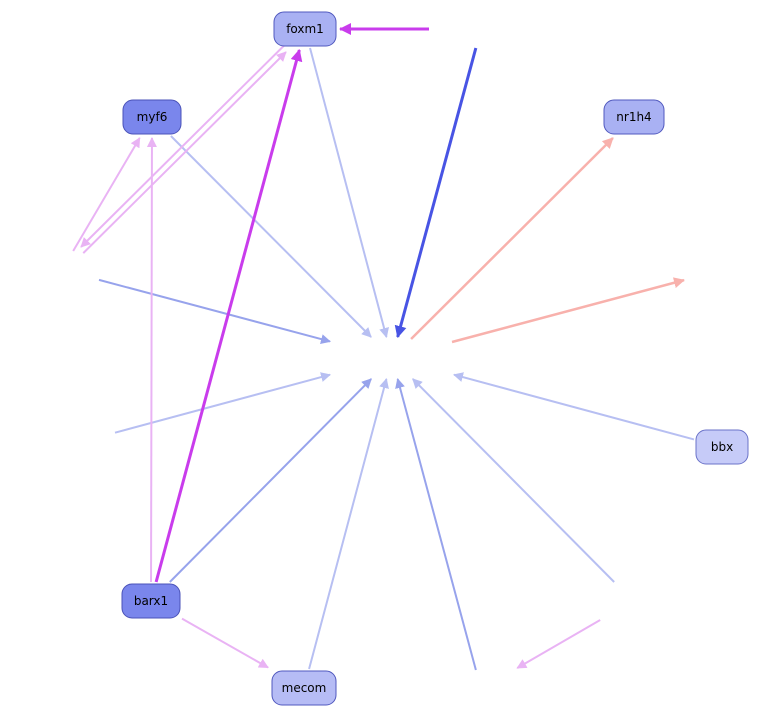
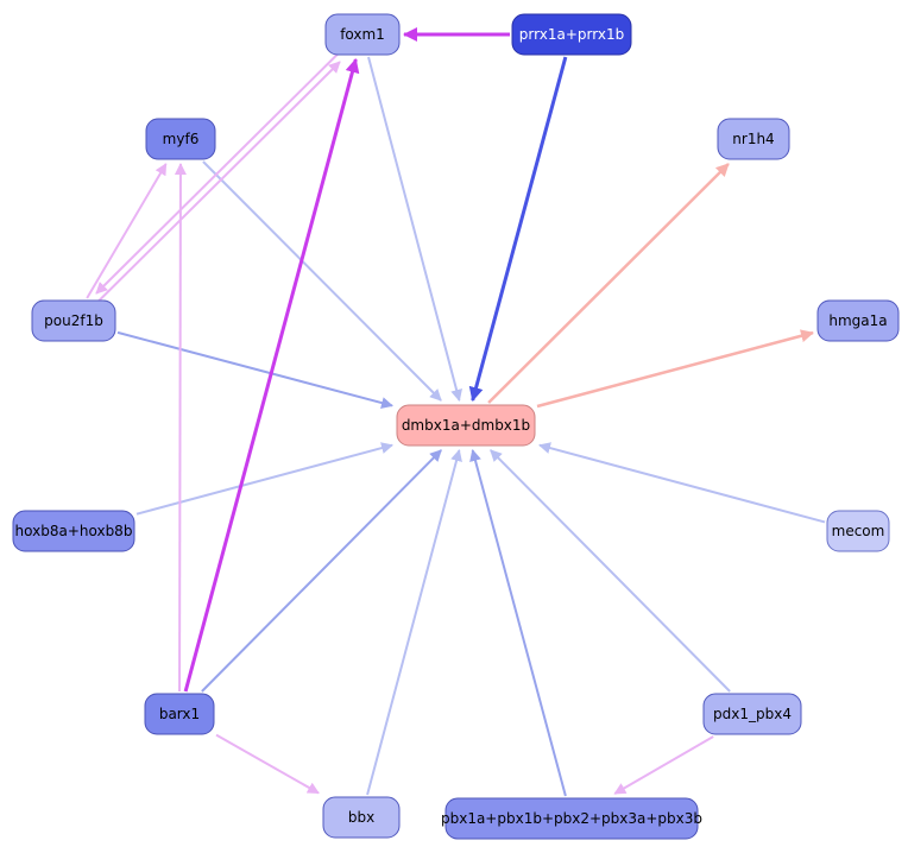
  foxm1
+ prrx1a+prrx1b
  nr1h4
  myf6
+ hmga1a
+ pou2f1b
+ dmbx1a+dmbx1b
+ hoxb8a+hoxb8b
- bbx
+ mecom
  barx1
+ pdx1_pbx4
- mecom
+ bbx
+ pbx1a+pbx1b+pbx2+pbx3a+pbx3b
